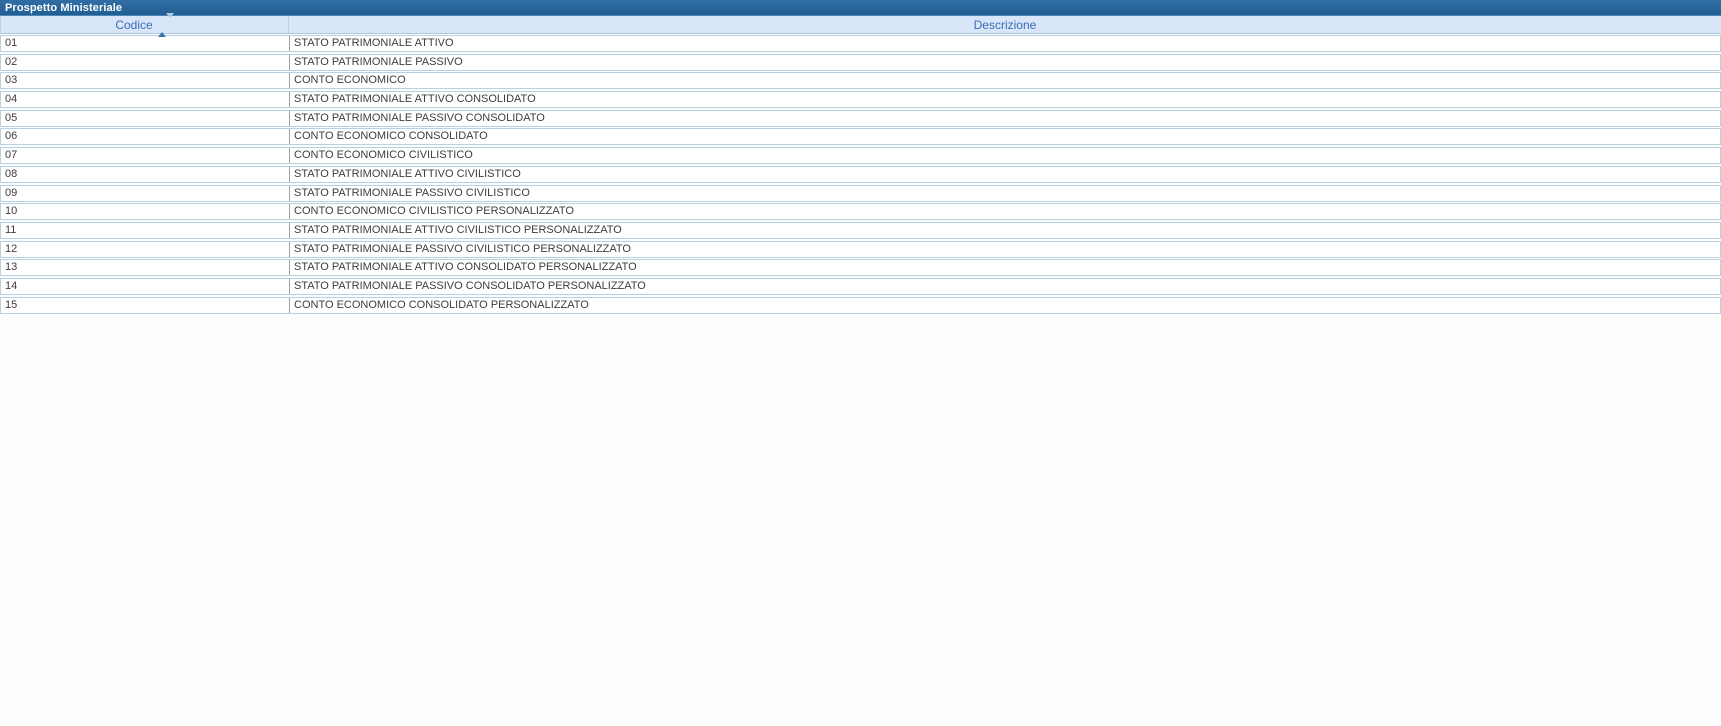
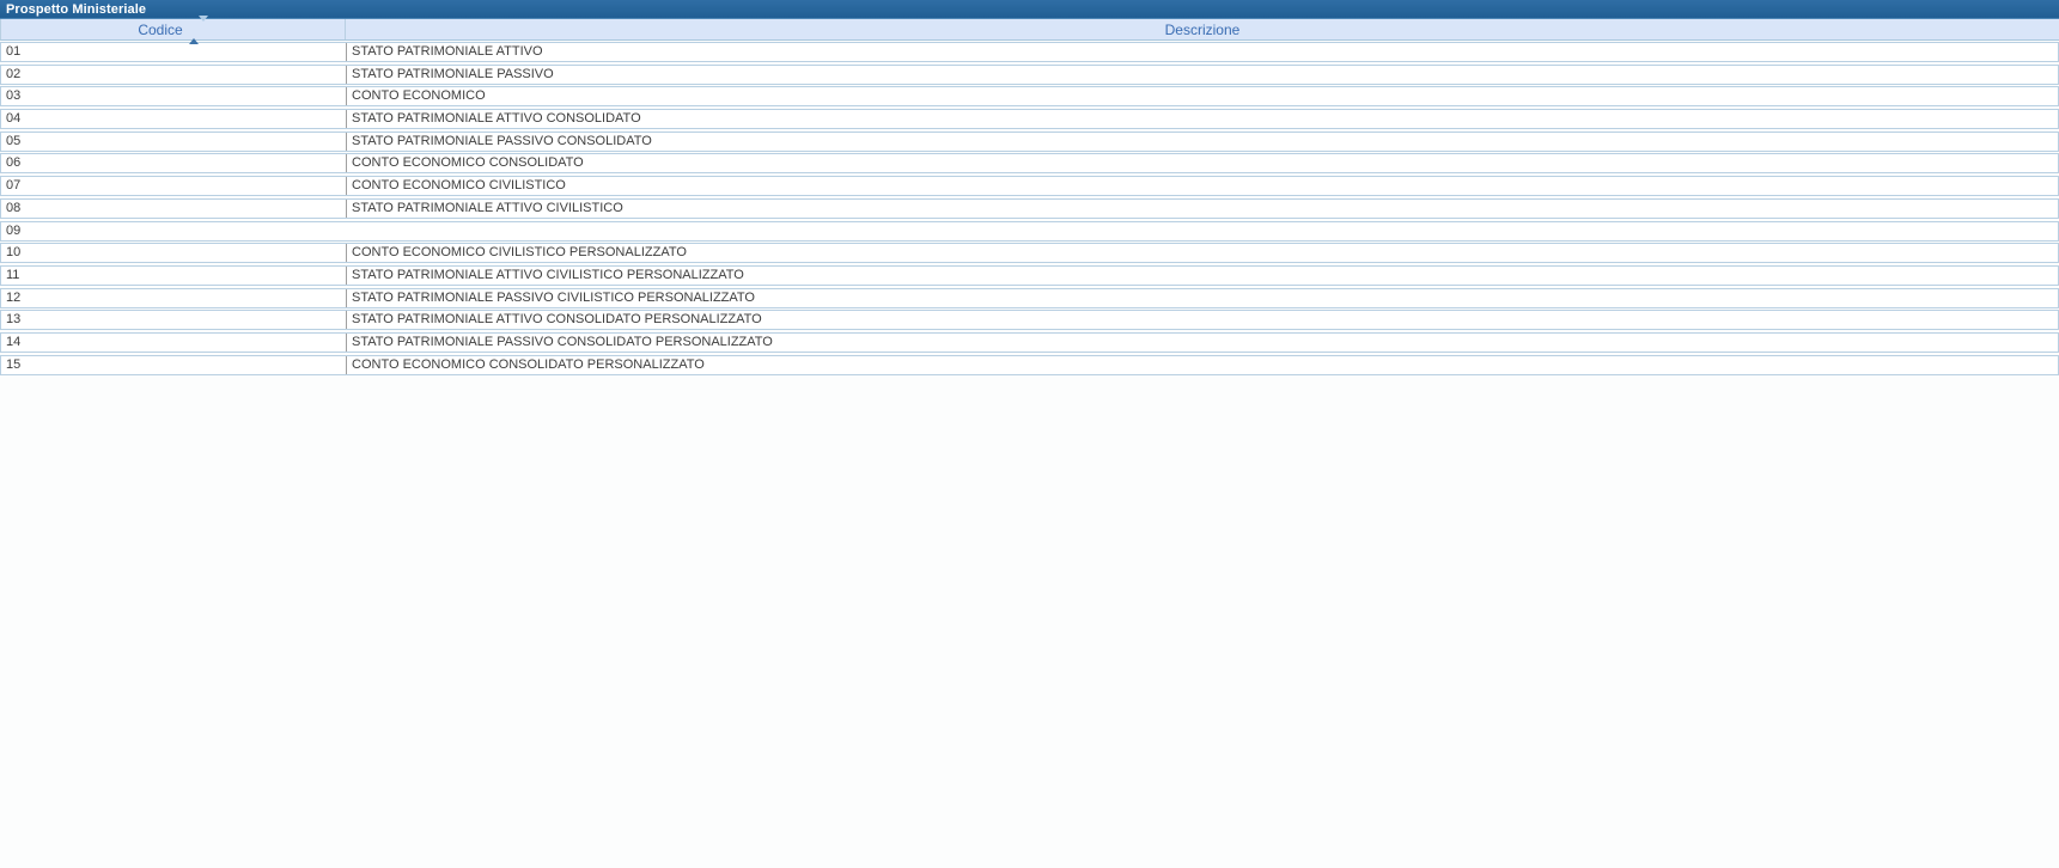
  Prospetto Ministeriale
  Codice
  Descrizione
  01
  STATO PATRIMONIALE ATTIVO
  02
  STATO PATRIMONIALE PASSIVO
  03
  CONTO ECONOMICO
  04
  STATO PATRIMONIALE ATTIVO CONSOLIDATO
  05
  STATO PATRIMONIALE PASSIVO CONSOLIDATO
  06
  CONTO ECONOMICO CONSOLIDATO
  07
  CONTO ECONOMICO CIVILISTICO
  08
  STATO PATRIMONIALE ATTIVO CIVILISTICO
  09
- STATO PATRIMONIALE PASSIVO CIVILISTICO
  10
  CONTO ECONOMICO CIVILISTICO PERSONALIZZATO
  11
  STATO PATRIMONIALE ATTIVO CIVILISTICO PERSONALIZZATO
  12
  STATO PATRIMONIALE PASSIVO CIVILISTICO PERSONALIZZATO
  13
  STATO PATRIMONIALE ATTIVO CONSOLIDATO PERSONALIZZATO
  14
  STATO PATRIMONIALE PASSIVO CONSOLIDATO PERSONALIZZATO
  15
  CONTO ECONOMICO CONSOLIDATO PERSONALIZZATO
